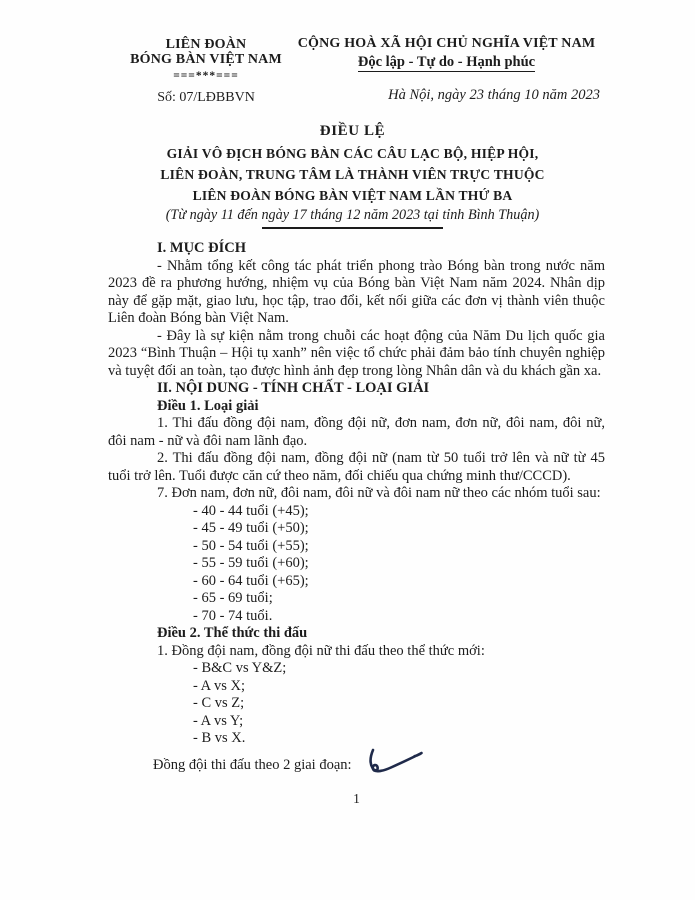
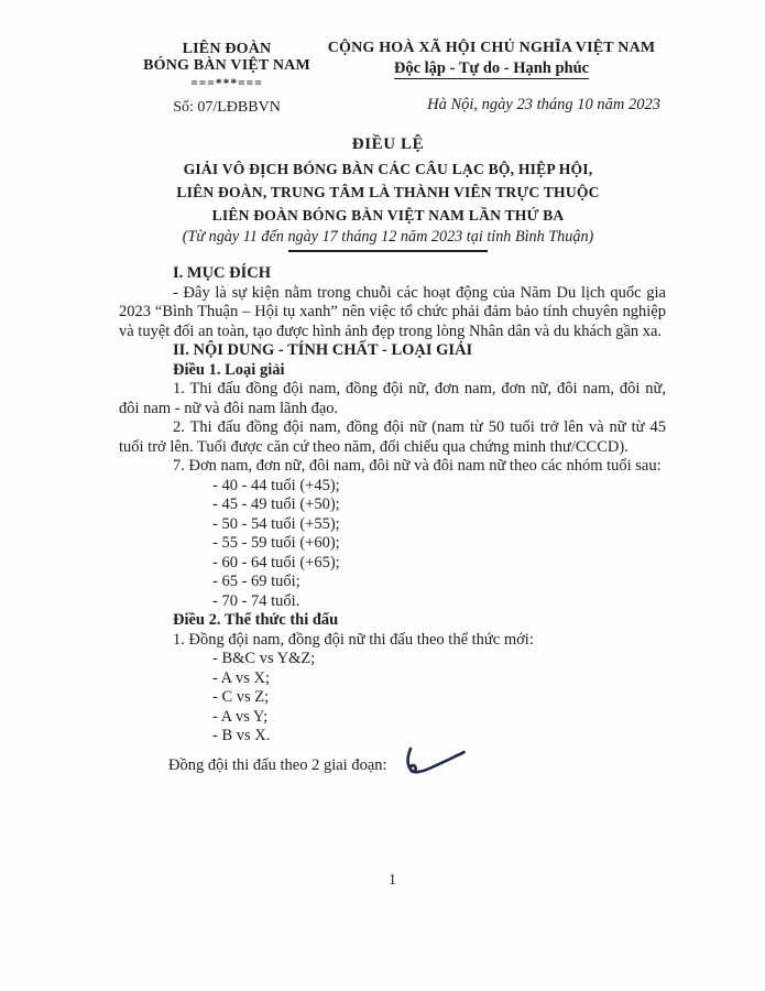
  LIÊN ĐOÀN
  BÓNG BÀN VIỆT NAM
  ===***===
  Số: 07/LĐBBVN
  CỘNG HOÀ XÃ HỘI CHỦ NGHĨA VIỆT NAM
  Độc lập - Tự do - Hạnh phúc
  Hà Nội, ngày 23 tháng 10 năm 2023
  ĐIỀU LỆ
  GIẢI VÔ ĐỊCH BÓNG BÀN CÁC CÂU LẠC BỘ, HIỆP HỘI,
  LIÊN ĐOÀN, TRUNG TÂM LÀ THÀNH VIÊN TRỰC THUỘC
  LIÊN ĐOÀN BÓNG BÀN VIỆT NAM LẦN THỨ BA
  (Từ ngày 11 đến ngày 17 tháng 12 năm 2023 tại tỉnh Bình Thuận)
  I. MỤC ĐÍCH
- - Nhằm tổng kết công tác phát triển phong trào Bóng bàn trong nước năm 2023 đề ra phương hướng, nhiệm vụ của Bóng bàn Việt Nam năm 2024. Nhân dịp này để gặp mặt, giao lưu, học tập, trao đổi, kết nối giữa các đơn vị thành viên thuộc Liên đoàn Bóng bàn Việt Nam.
  - Đây là sự kiện nằm trong chuỗi các hoạt động của Năm Du lịch quốc gia 2023 “Bình Thuận – Hội tụ xanh” nên việc tổ chức phải đảm bảo tính chuyên nghiệp và tuyệt đối an toàn, tạo được hình ảnh đẹp trong lòng Nhân dân và du khách gần xa.
  II. NỘI DUNG - TÍNH CHẤT - LOẠI GIẢI
  Điều 1. Loại giải
  1. Thi đấu đồng đội nam, đồng đội nữ, đơn nam, đơn nữ, đôi nam, đôi nữ, đôi nam - nữ và đôi nam lãnh đạo.
  2. Thi đấu đồng đội nam, đồng đội nữ (nam từ 50 tuổi trở lên và nữ từ 45 tuổi trở lên. Tuổi được căn cứ theo năm, đối chiếu qua chứng minh thư/CCCD).
  7. Đơn nam, đơn nữ, đôi nam, đôi nữ và đôi nam nữ theo các nhóm tuổi sau:
  - 40 - 44 tuổi (+45);
  - 45 - 49 tuổi (+50);
  - 50 - 54 tuổi (+55);
  - 55 - 59 tuổi (+60);
  - 60 - 64 tuổi (+65);
  - 65 - 69 tuổi;
  - 70 - 74 tuổi.
  Điều 2. Thể thức thi đấu
  1. Đồng đội nam, đồng đội nữ thi đấu theo thể thức mới:
  - B&C vs Y&Z;
  - A vs X;
  - C vs Z;
  - A vs Y;
  - B vs X.
  Đồng đội thi đấu theo 2 giai đoạn:
  1
